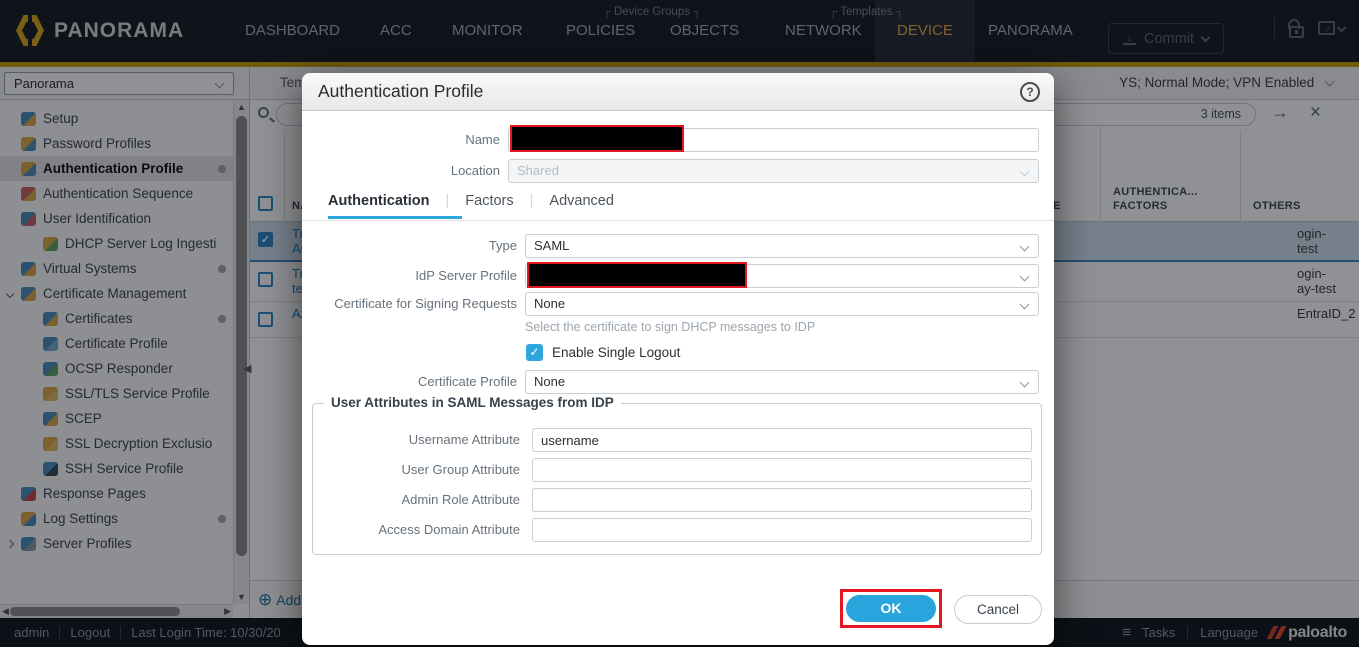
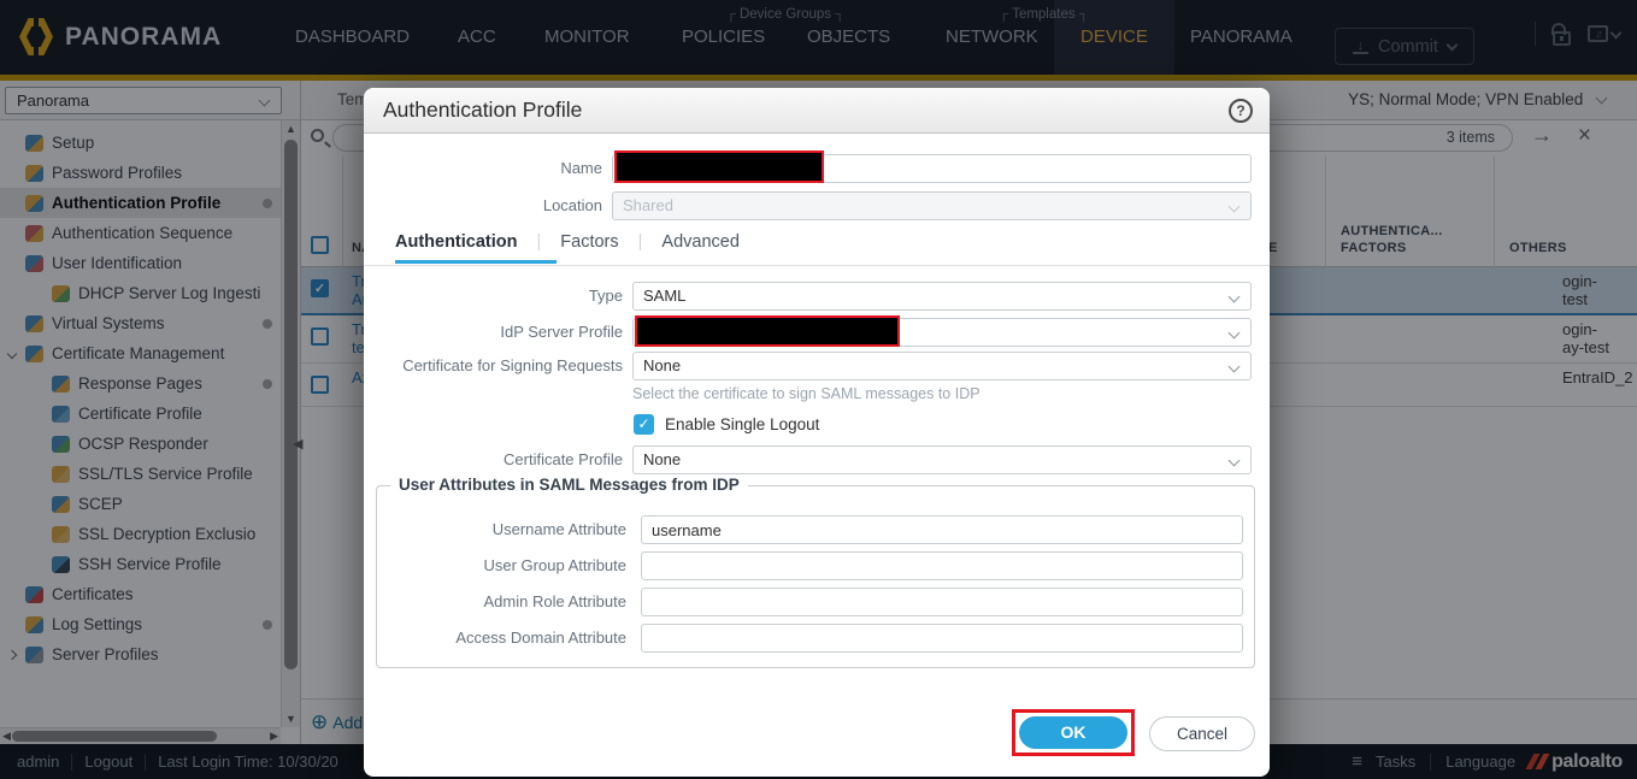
  PANORAMA
  DASHBOARD
  ACC
  MONITOR
  POLICIES
  OBJECTS
  NETWORK
  DEVICE
  PANORAMA
  ┌ Device Groups ┐
  ┌ Templates ┐
  ↓
  Commit
  ↓↑
  Panorama
  Setup
  Password Profiles
  Authentication Profile
  Authentication Sequence
  User Identification
  DHCP Server Log Ingesti
  Virtual Systems
  Certificate Management
- Certificates
+ Response Pages
  Certificate Profile
  OCSP Responder
  SSL/TLS Service Profile
  SCEP
  SSL Decryption Exclusio
  SSH Service Profile
- Response Pages
+ Certificates
  Log Settings
  Server Profiles
  ▲
  ▼
  ◀
  ▶
  ◀
  YS; Normal Mode; VPN Enabled
  3 items
  →
  ×
  AUTHENTICA...
  FACTORS
  OTHERS
  ✓
  ogin-
  test
  ogin-
  ay-test
  EntraID_2
  ⊕ Add
  admin
  Logout
  Last Login Time: 10/30/20
  ≡
  Tasks
  Language
  paloalto
  Authentication Profile
  ?
  Name
  Location
  Shared
  Authentication
  |
  Factors
  |
  Advanced
  Type
  SAML
  IdP Server Profile
  Certificate for Signing Requests
  None
- Select the certificate to sign DHCP messages to IDP
+ Select the certificate to sign SAML messages to IDP
  ✓
  Enable Single Logout
  Certificate Profile
  None
  User Attributes in SAML Messages from IDP
  Username Attribute
  username
  User Group Attribute
  Admin Role Attribute
  Access Domain Attribute
  OK
  Cancel
